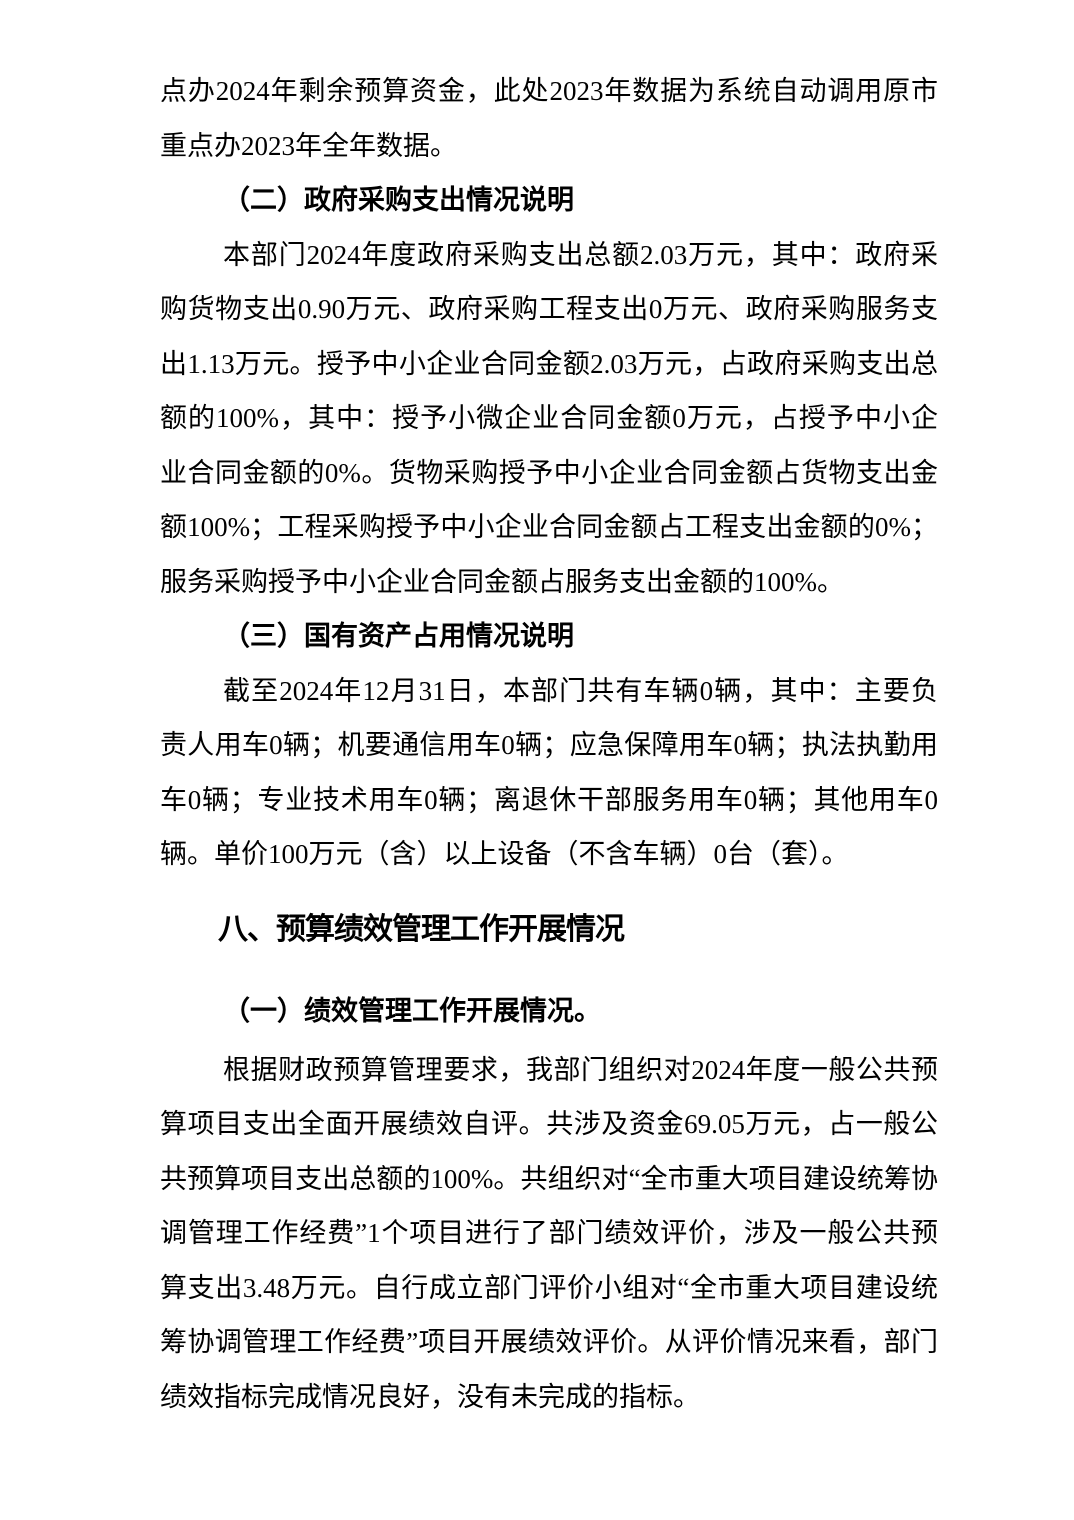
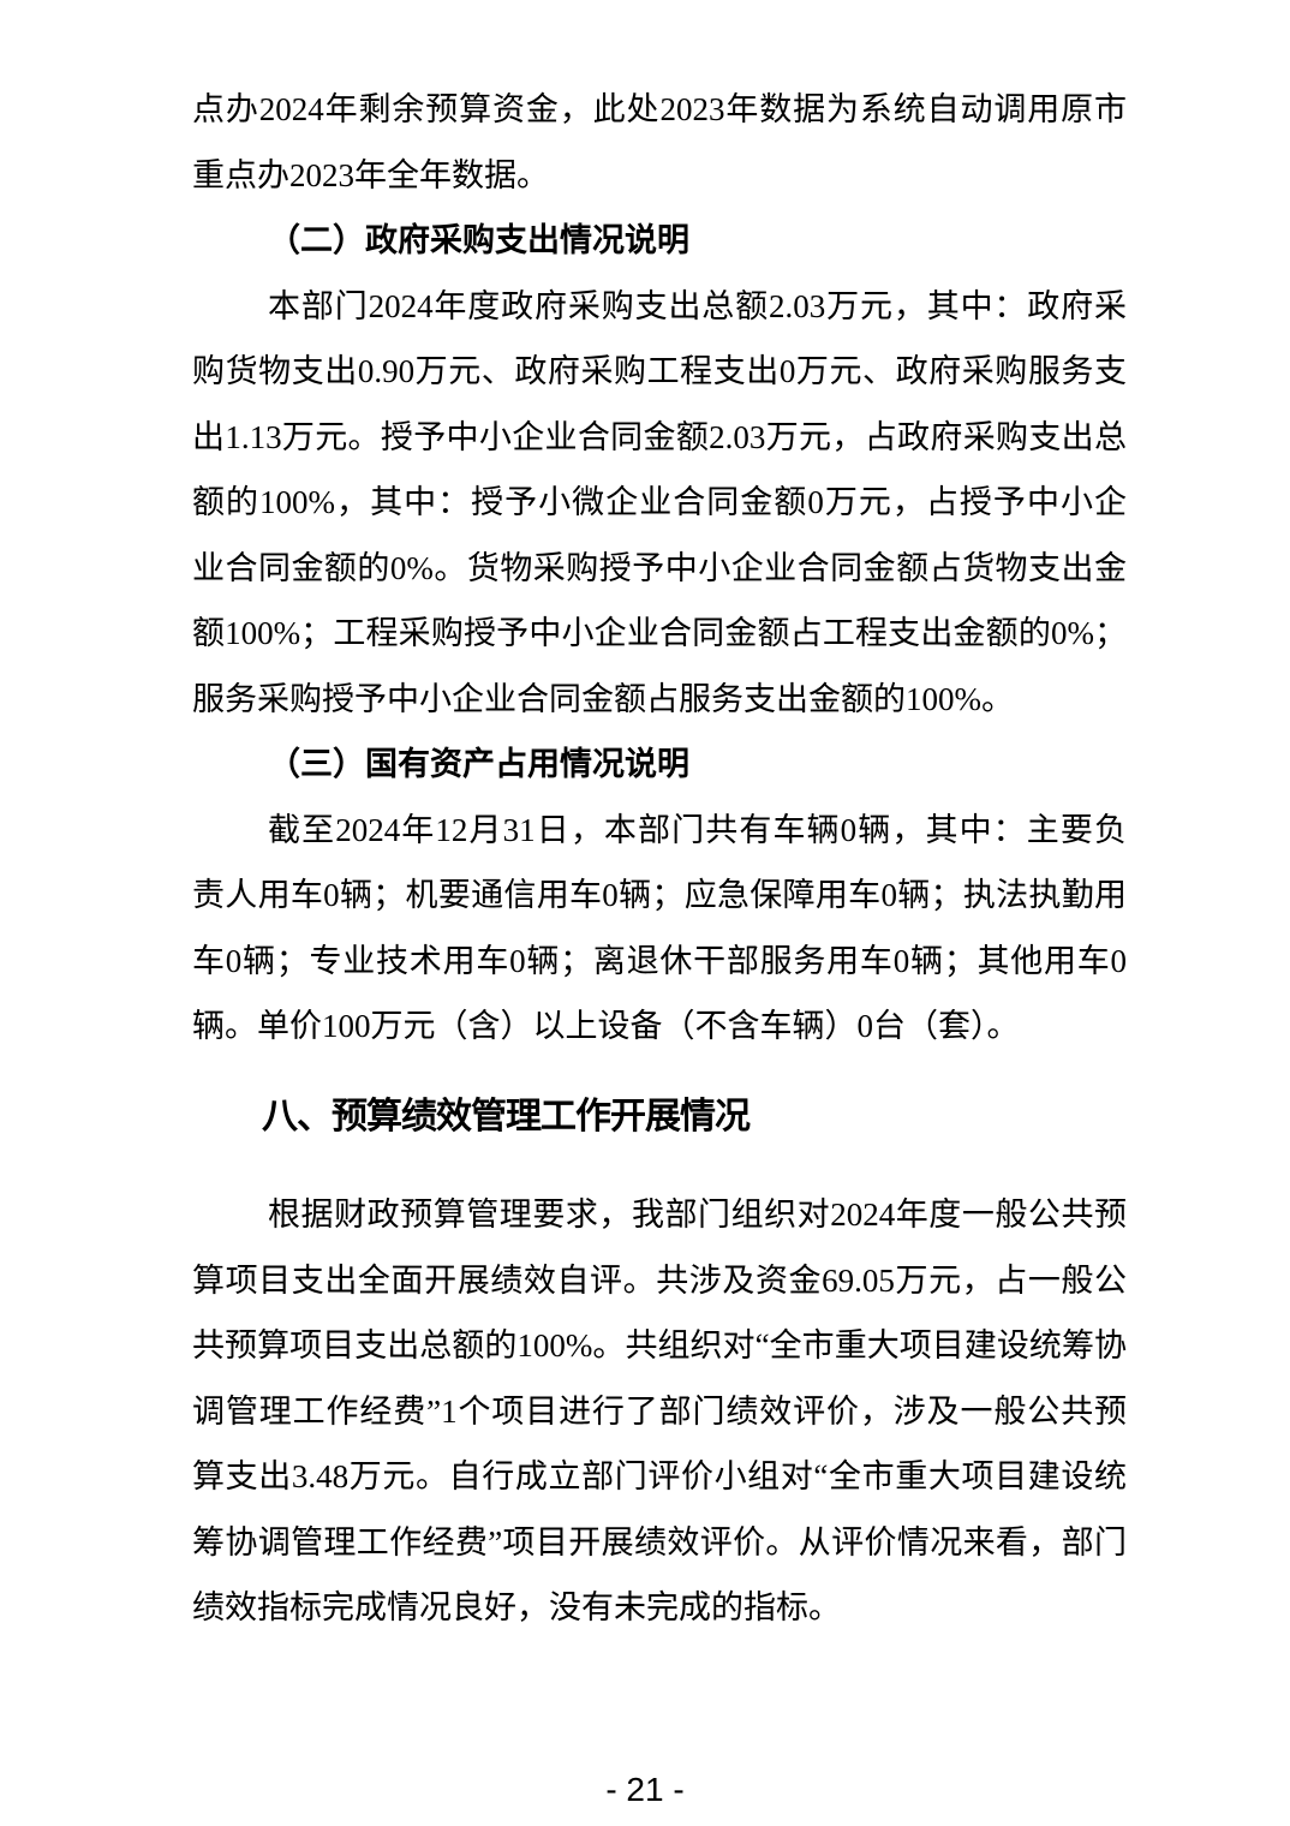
  点办2024年剩余预算资金，此处2023年数据为系统自动调用原市重点办2023年全年数据。
  （二）政府采购支出情况说明
  本部门2024年度政府采购支出总额2.03万元，其中：政府采购货物支出0.90万元、政府采购工程支出0万元、政府采购服务支出1.13万元。授予中小企业合同金额2.03万元，占政府采购支出总额的100%，其中：授予小微企业合同金额0万元，占授予中小企业合同金额的0%。货物采购授予中小企业合同金额占货物支出金额100%；工程采购授予中小企业合同金额占工程支出金额的0%；服务采购授予中小企业合同金额占服务支出金额的100%。
  （三）国有资产占用情况说明
  截至2024年12月31日，本部门共有车辆0辆，其中：主要负责人用车0辆；机要通信用车0辆；应急保障用车0辆；执法执勤用车0辆；专业技术用车0辆；离退休干部服务用车0辆；其他用车0辆。单价100万元（含）以上设备（不含车辆）0台（套）。
  八、预算绩效管理工作开展情况
- （一）绩效管理工作开展情况。
  根据财政预算管理要求，我部门组织对2024年度一般公共预算项目支出全面开展绩效自评。共涉及资金69.05万元，占一般公共预算项目支出总额的100%。共组织对“全市重大项目建设统筹协调管理工作经费”1个项目进行了部门绩效评价，涉及一般公共预算支出3.48万元。自行成立部门评价小组对“全市重大项目建设统筹协调管理工作经费”项目开展绩效评价。从评价情况来看，部门绩效指标完成情况良好，没有未完成的指标。
+ - 21 -
